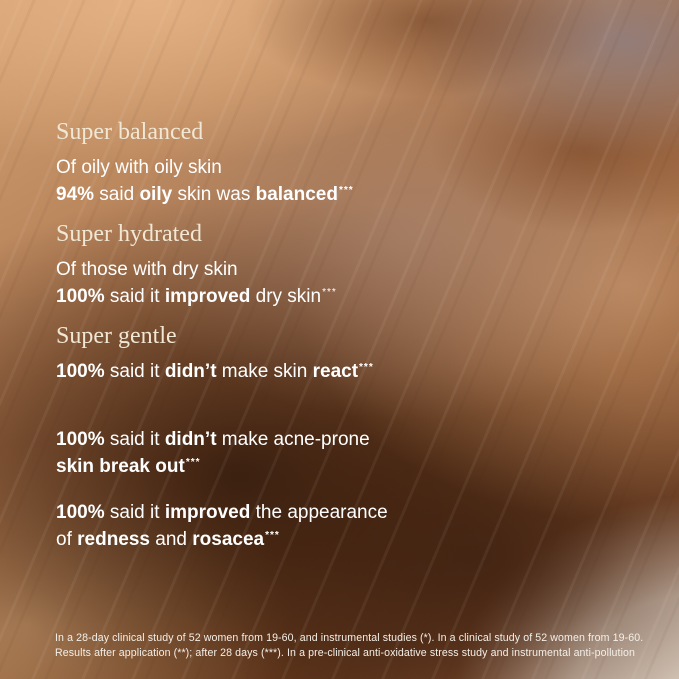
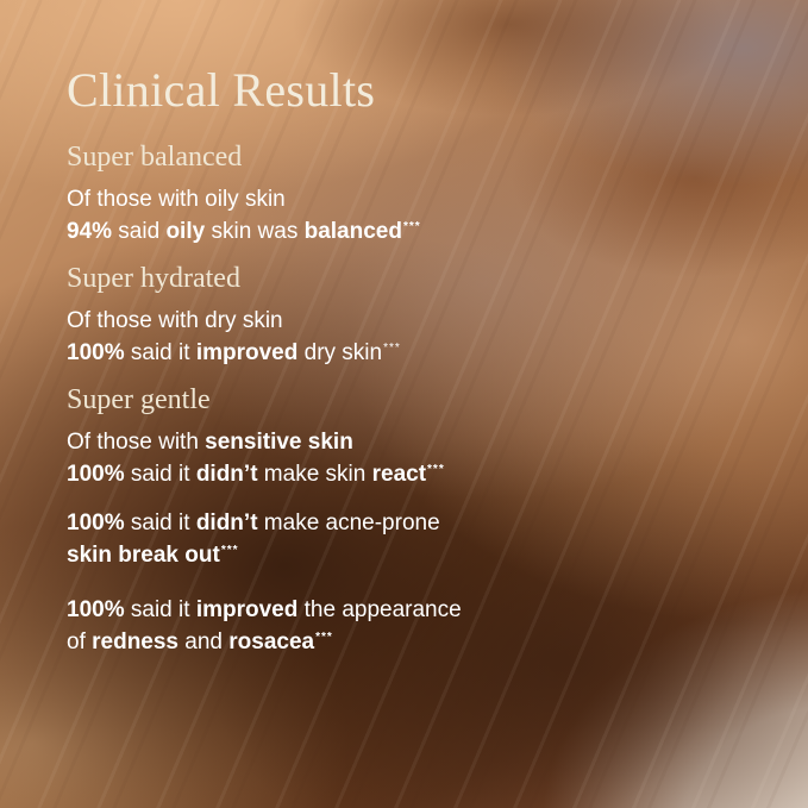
+ Clinical Results
  Super balanced
- Of oily with oily skin
+ Of those with oily skin
  94% said oily skin was balanced***
  Super hydrated
  Of those with dry skin
  100% said it improved dry skin***
  Super gentle
+ Of those with sensitive skin
  100% said it didn’t make skin react***
  100% said it didn’t make acne-prone
  skin break out***
  100% said it improved the appearance
  of redness and rosacea***
- In a 28-day clinical study of 52 women from 19-60, and instrumental studies (*). In a clinical study of 52 women from 19-60.
- Results after application (**); after 28 days (***). In a pre-clinical anti-oxidative stress study and instrumental anti-pollution
